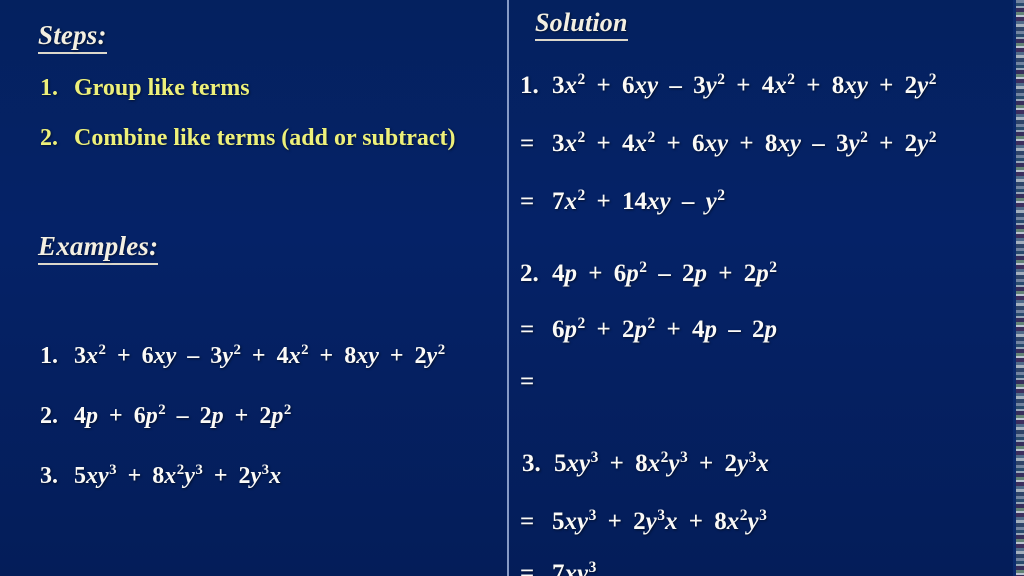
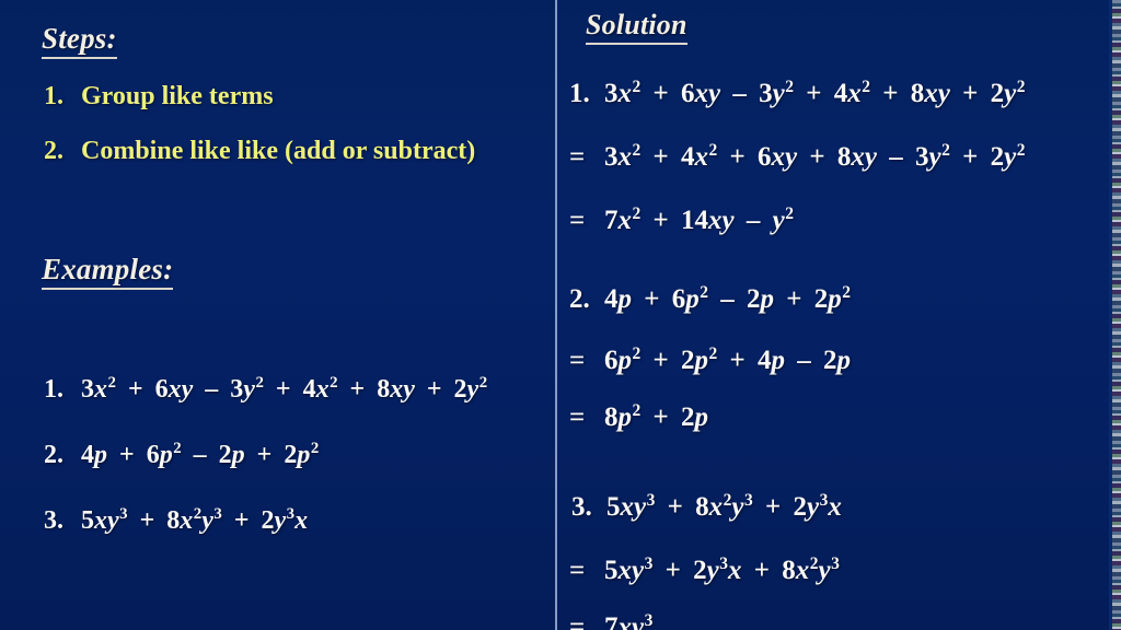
  Steps:
  1.
  Group like terms
  2.
- Combine like terms (add or subtract)
+ Combine like like (add or subtract)
  Examples:
  1.
  3x2 + 6xy – 3y2 + 4x2 + 8xy + 2y2
  2.
  4p + 6p2 – 2p + 2p2
  3.
  5xy3 + 8x2y3 + 2y3x
  Solution
  1.
  3x2 + 6xy – 3y2 + 4x2 + 8xy + 2y2
  =
  3x2 + 4x2 + 6xy + 8xy – 3y2 + 2y2
  =
  7x2 + 14xy – y2
  2.
  4p + 6p2 – 2p + 2p2
  =
  6p2 + 2p2 + 4p – 2p
  =
+ 8p2 + 2p
  3.
  5xy3 + 8x2y3 + 2y3x
  =
  5xy3 + 2y3x + 8x2y3
  =
  7xy3
